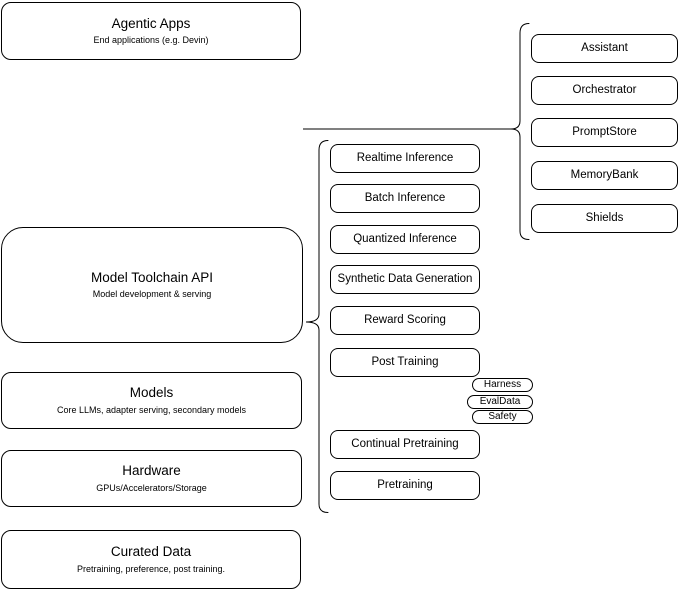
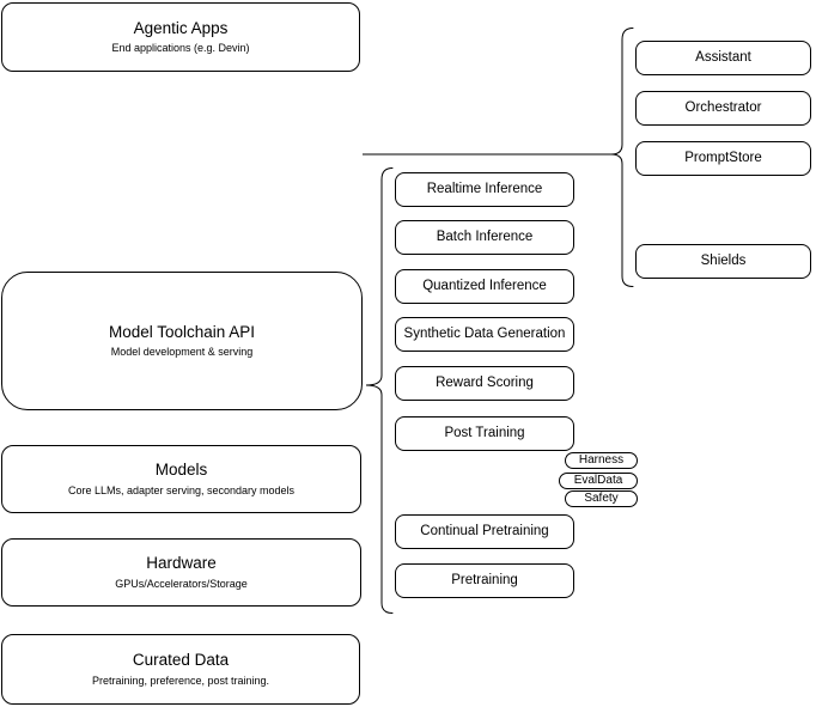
  Agentic Apps
  End applications (e.g. Devin)
  Model Toolchain API
  Model development & serving
  Models
  Core LLMs, adapter serving, secondary models
  Hardware
  GPUs/Accelerators/Storage
  Curated Data
  Pretraining, preference, post training.
  Realtime Inference
  Batch Inference
  Quantized Inference
  Synthetic Data Generation
  Reward Scoring
  Post Training
  Continual Pretraining
  Pretraining
  Harness
  EvalData
  Safety
  Assistant
  Orchestrator
  PromptStore
- MemoryBank
  Shields
